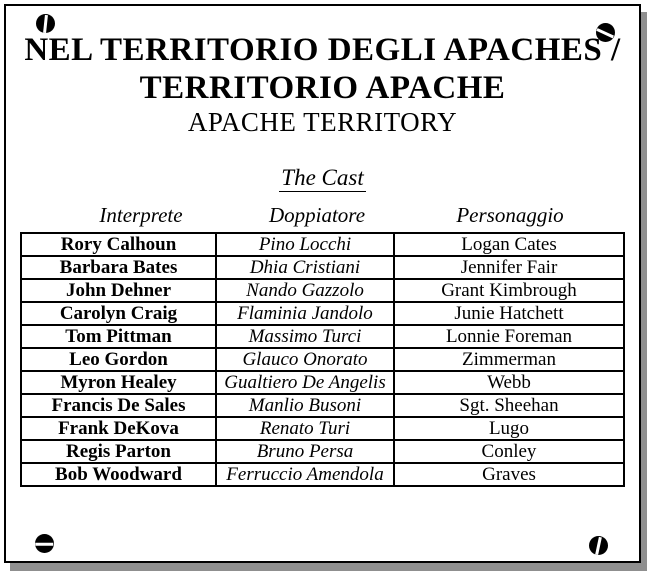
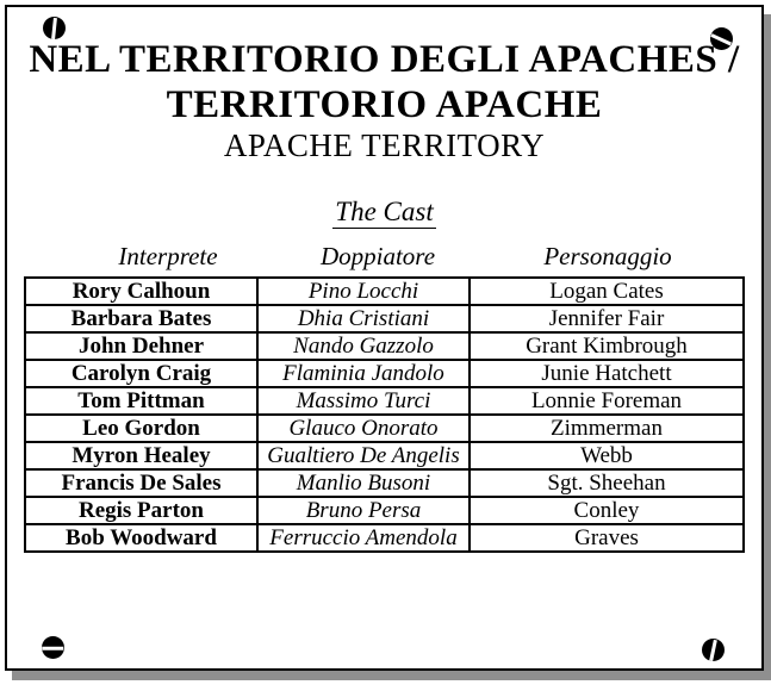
  NEL TERRITORIO DEGLI APACHES /
  TERRITORIO APACHE
  APACHE TERRITORY
  The Cast
  Interprete
  Doppiatore
  Personaggio
  Rory Calhoun	Pino Locchi	Logan Cates
  Barbara Bates	Dhia Cristiani	Jennifer Fair
  John Dehner	Nando Gazzolo	Grant Kimbrough
  Carolyn Craig	Flaminia Jandolo	Junie Hatchett
  Tom Pittman	Massimo Turci	Lonnie Foreman
  Leo Gordon	Glauco Onorato	Zimmerman
  Myron Healey	Gualtiero De Angelis	Webb
  Francis De Sales	Manlio Busoni	Sgt. Sheehan
- Frank DeKova	Renato Turi	Lugo
  Regis Parton	Bruno Persa	Conley
  Bob Woodward	Ferruccio Amendola	Graves
